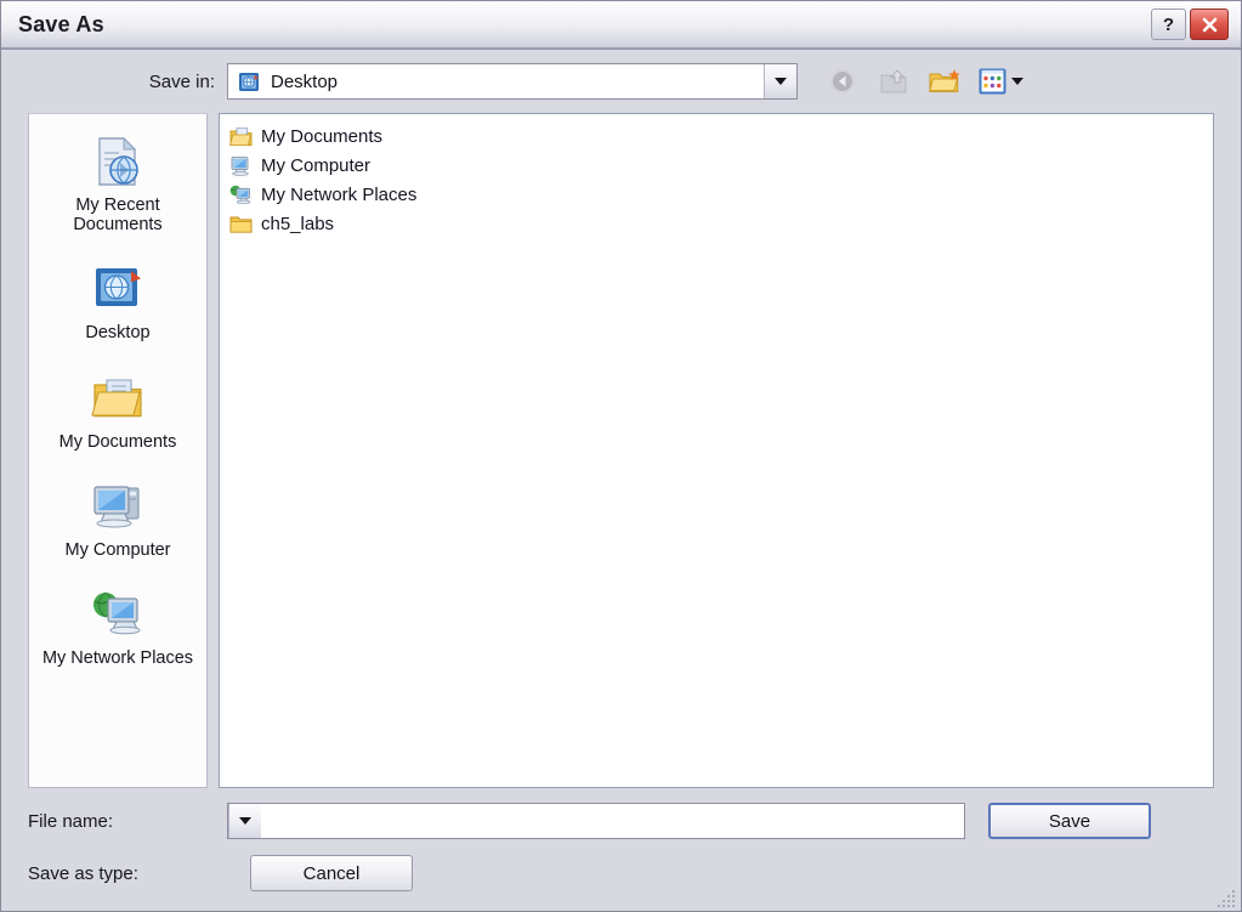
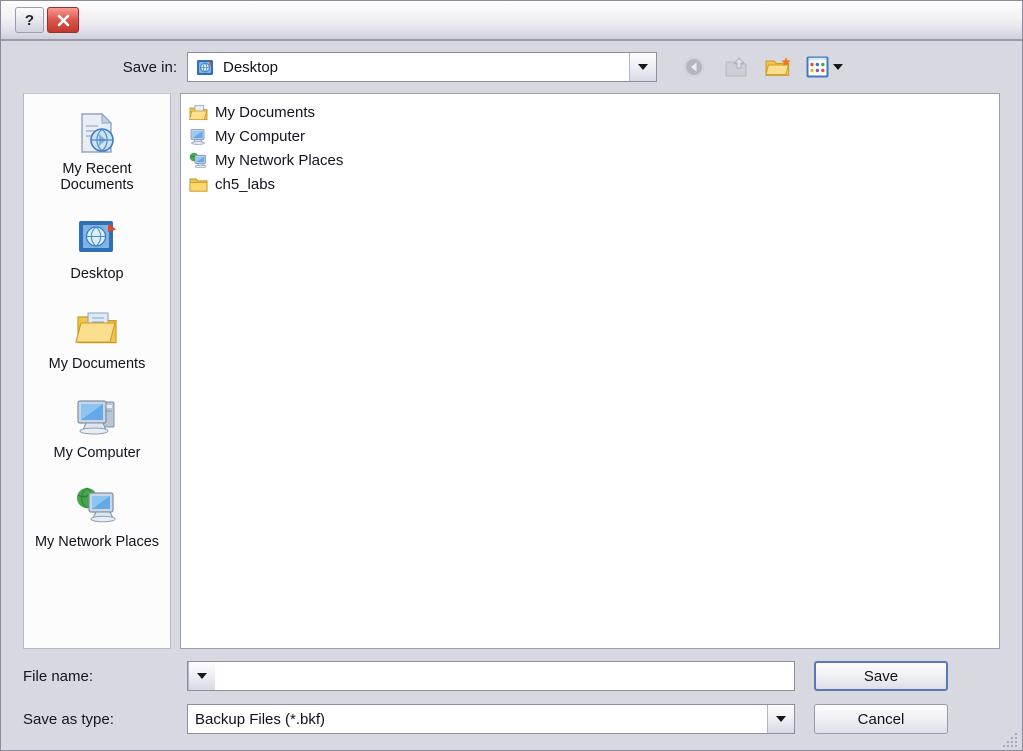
- Save As
  ?
  Save in:
  Desktop
  My Recent Documents
  Desktop
  My Documents
  My Computer
  My Network Places
  My Documents
  My Computer
  My Network Places
  ch5_labs
  File name:
  Save
  Save as type:
+ Backup Files (*.bkf)
  Cancel
